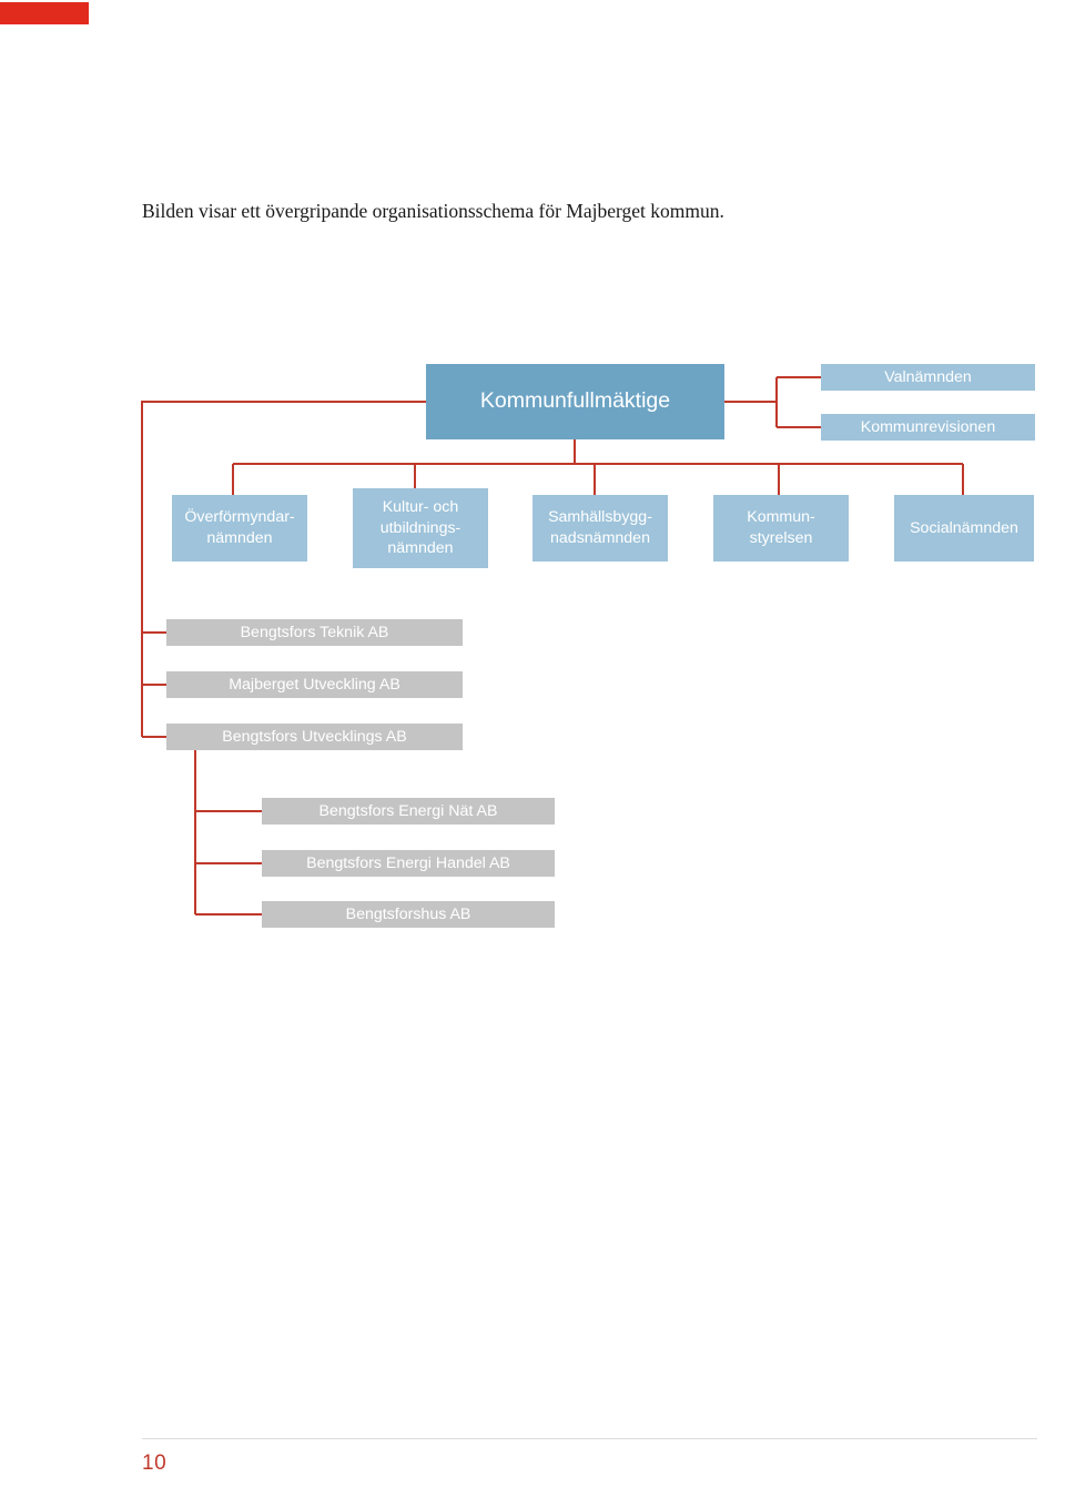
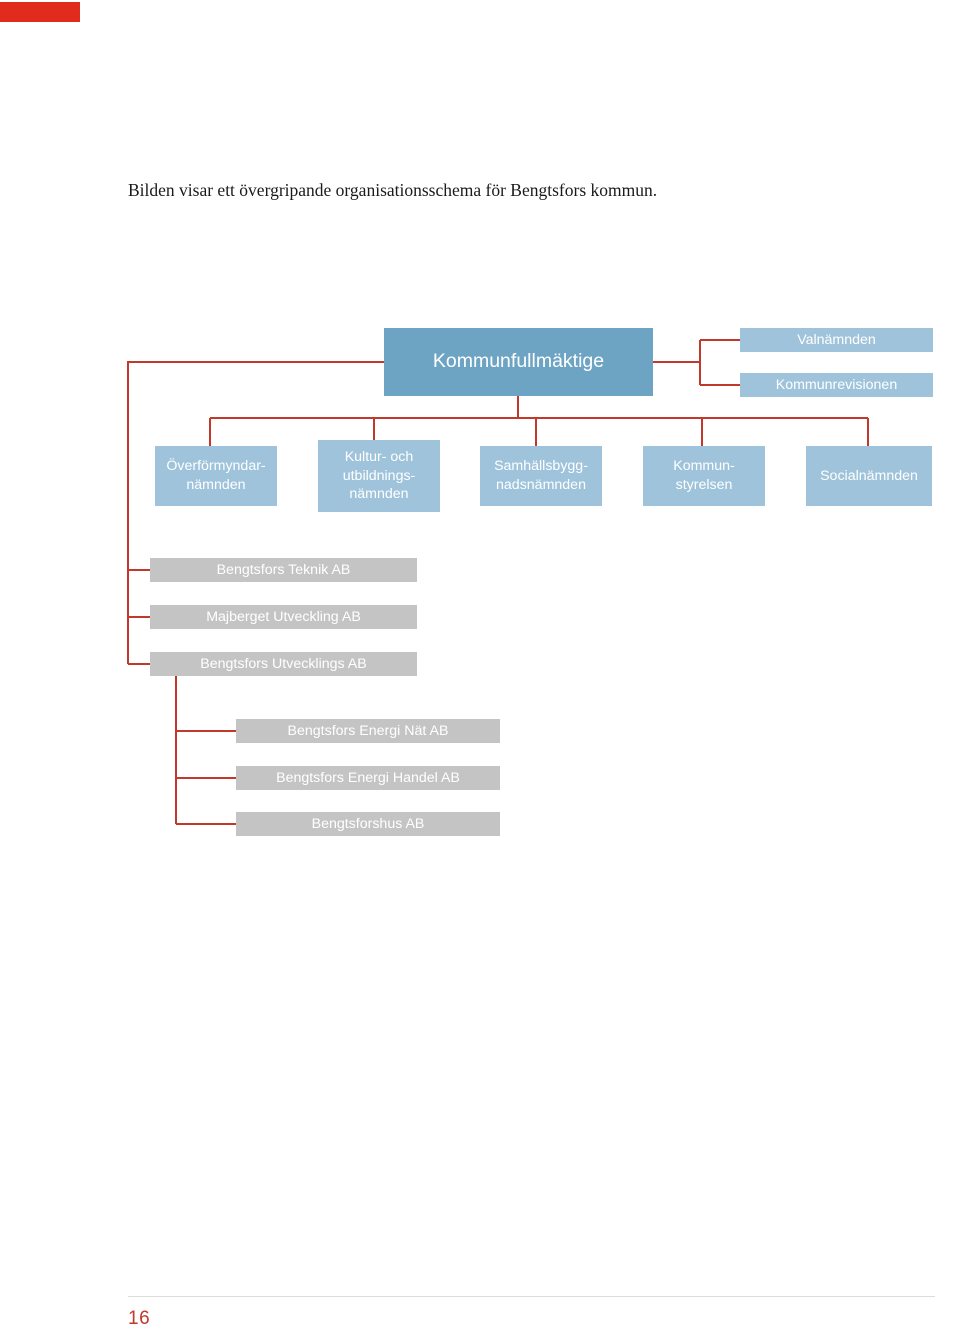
- Bilden visar ett övergripande organisationsschema för Majberget kommun.
+ Bilden visar ett övergripande organisationsschema för Bengtsfors kommun.
  Kommunfullmäktige
  Valnämnden
  Kommunrevisionen
  Överförmyndar-
  nämnden
  Kultur- och
  utbildnings-
  nämnden
  Samhällsbygg-
  nadsnämnden
  Kommun-
  styrelsen
  Socialnämnden
  Bengtsfors Teknik AB
  Majberget Utveckling AB
  Bengtsfors Utvecklings AB
  Bengtsfors Energi Nät AB
  Bengtsfors Energi Handel AB
  Bengtsforshus AB
- 10
+ 16
